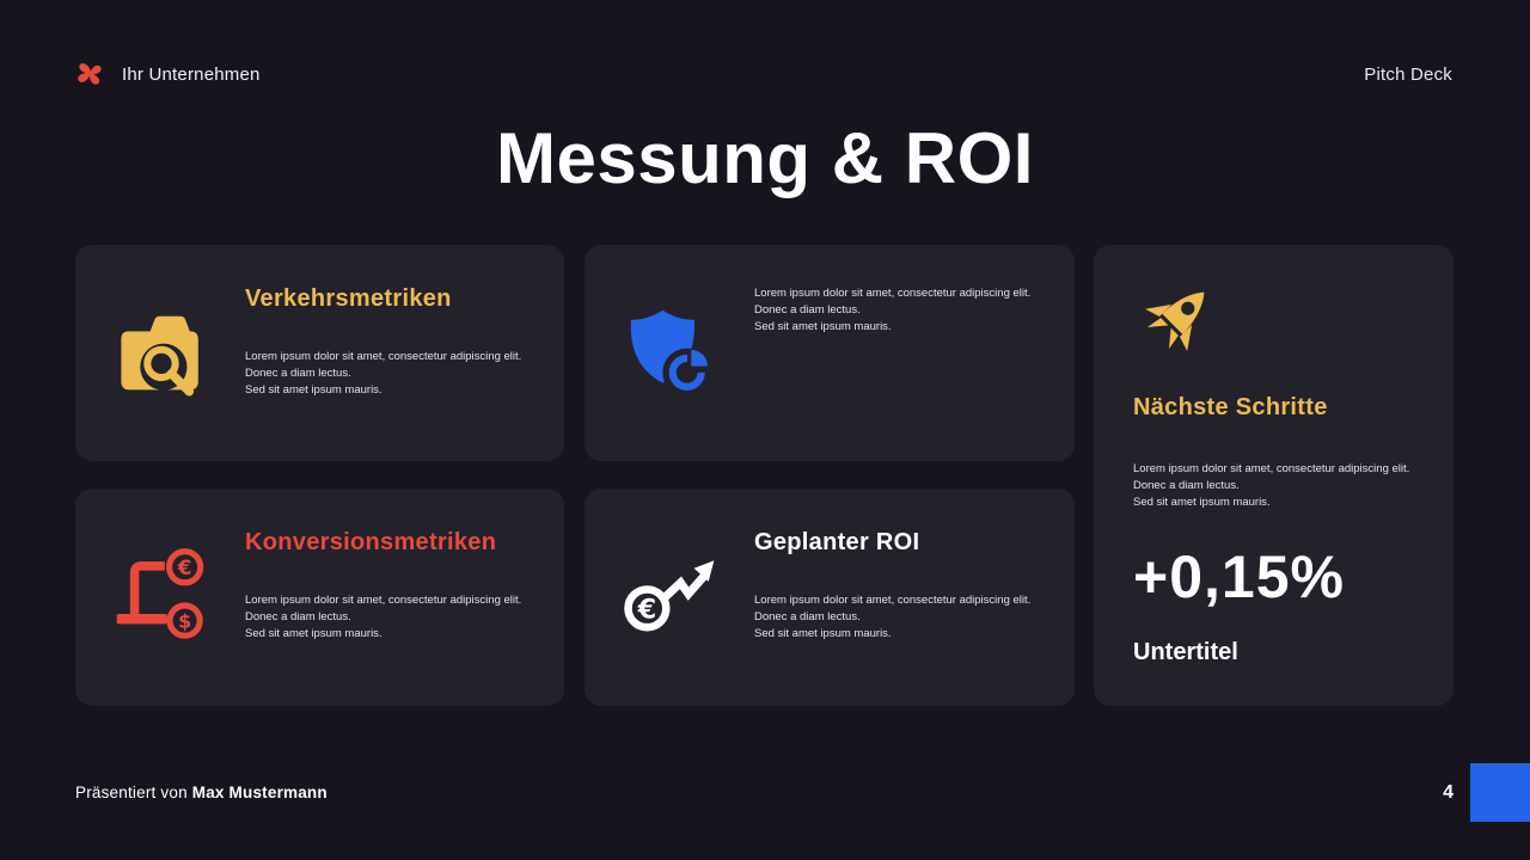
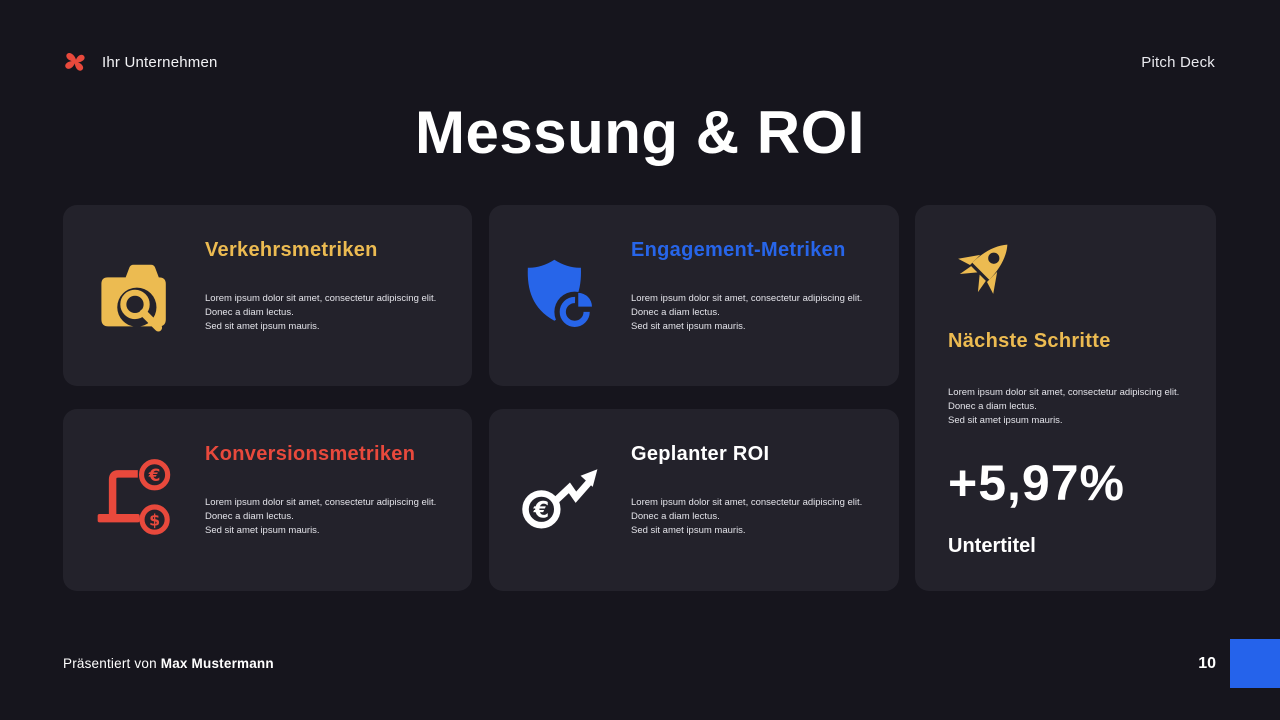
  Ihr Unternehmen
  Pitch Deck
  Messung & ROI
  Verkehrsmetriken
  Lorem ipsum dolor sit amet, consectetur adipiscing elit.
  Donec a diam lectus.
  Sed sit amet ipsum mauris.
+ Engagement-Metriken
  Lorem ipsum dolor sit amet, consectetur adipiscing elit.
  Donec a diam lectus.
  Sed sit amet ipsum mauris.
  €
  $
  Konversionsmetriken
  Lorem ipsum dolor sit amet, consectetur adipiscing elit.
  Donec a diam lectus.
  Sed sit amet ipsum mauris.
  €
  Geplanter ROI
  Lorem ipsum dolor sit amet, consectetur adipiscing elit.
  Donec a diam lectus.
  Sed sit amet ipsum mauris.
  Nächste Schritte
  Lorem ipsum dolor sit amet, consectetur adipiscing elit.
  Donec a diam lectus.
  Sed sit amet ipsum mauris.
- +0,15%
+ +5,97%
  Untertitel
  Präsentiert von Max Mustermann
- 4
+ 10
